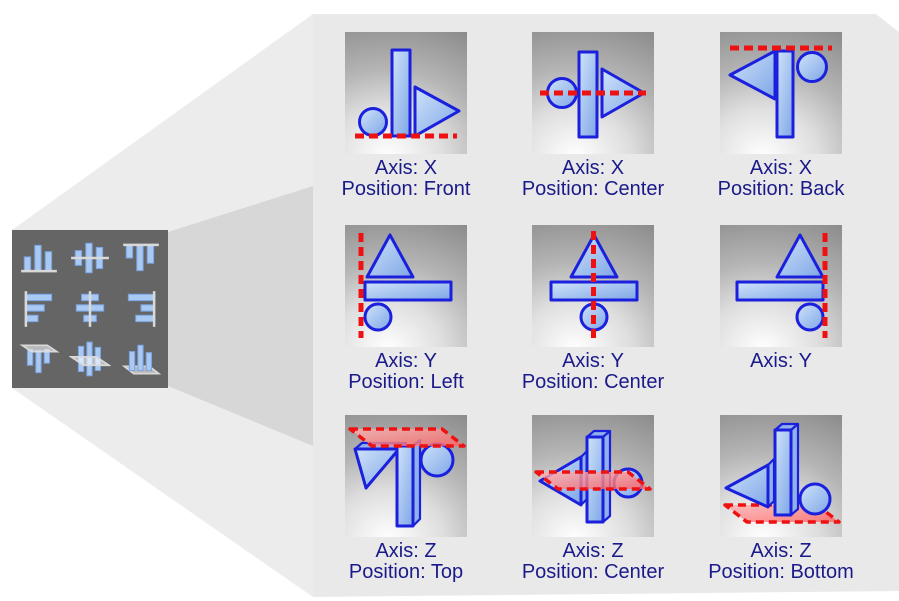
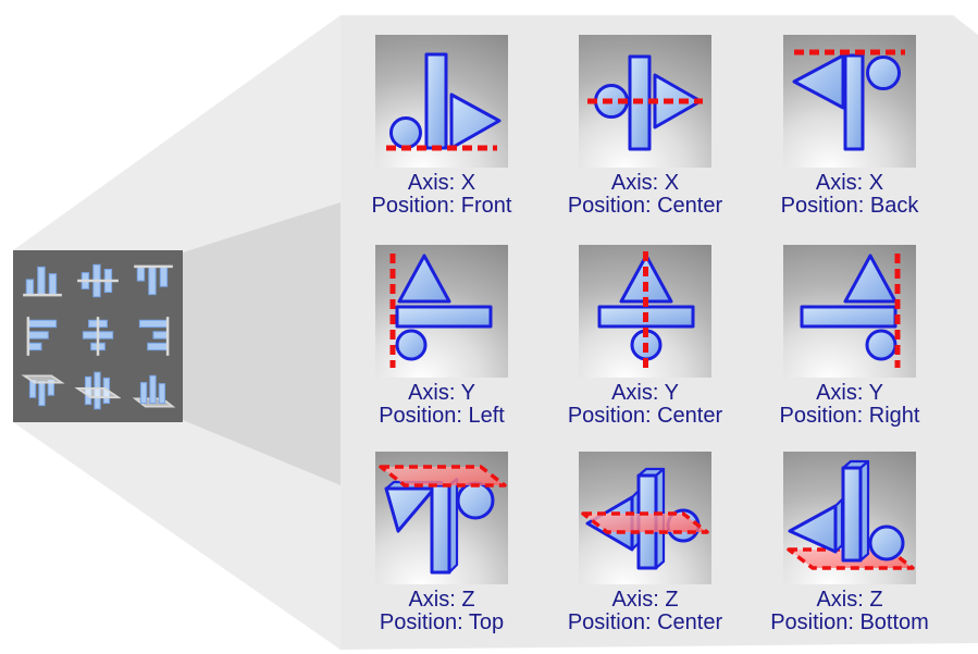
  Axis: X
  Position: Front
  Axis: X
  Position: Center
  Axis: X
  Position: Back
  Axis: Y
  Position: Left
  Axis: Y
  Position: Center
  Axis: Y
+ Position: Right
  Axis: Z
  Position: Top
  Axis: Z
  Position: Center
  Axis: Z
  Position: Bottom
